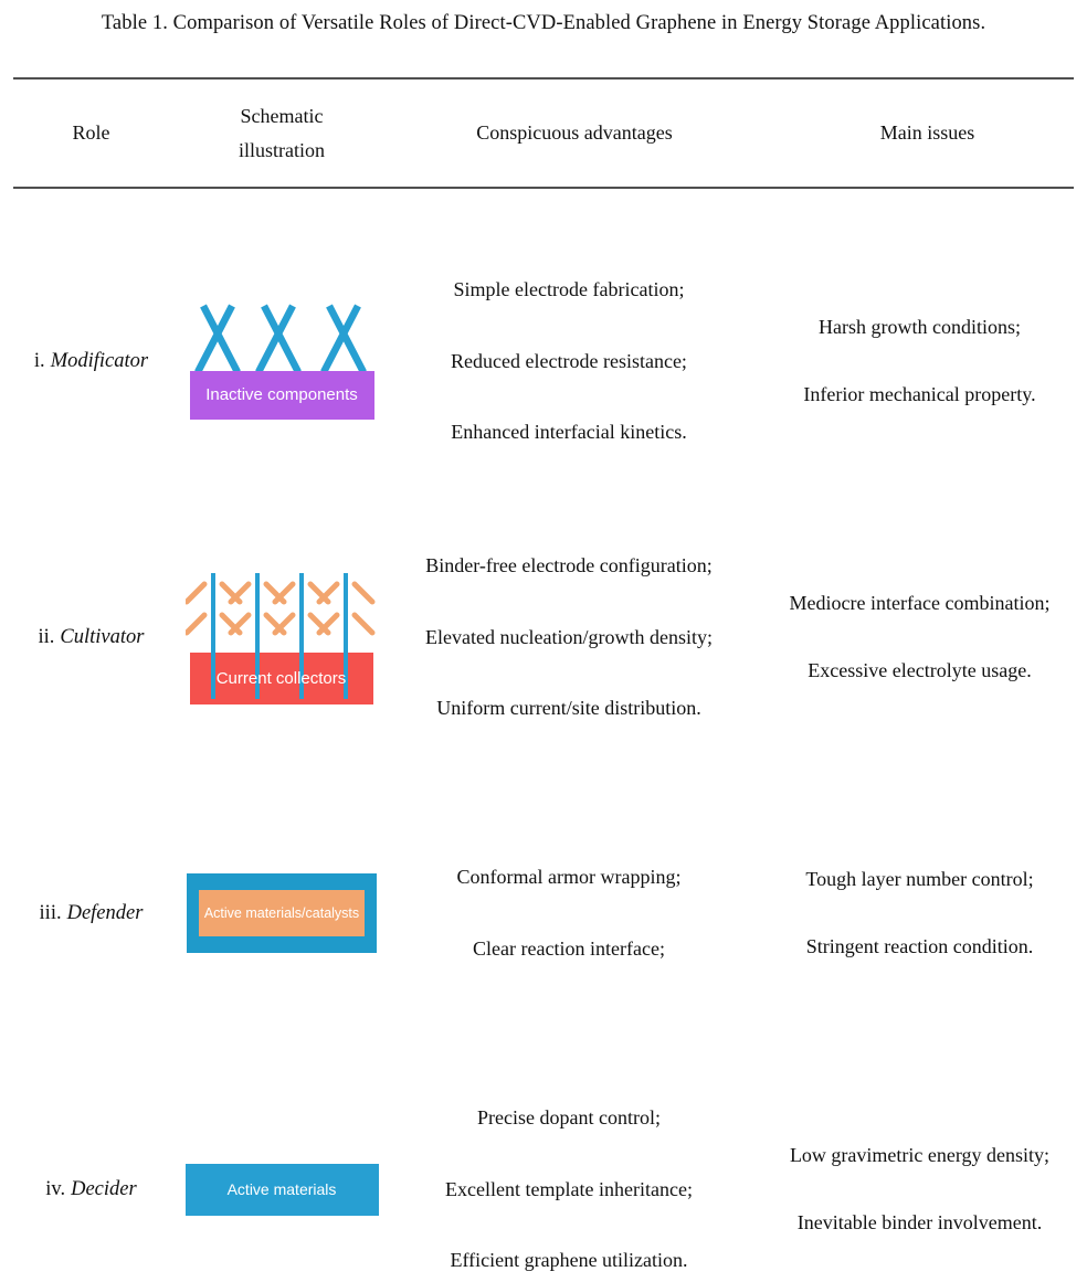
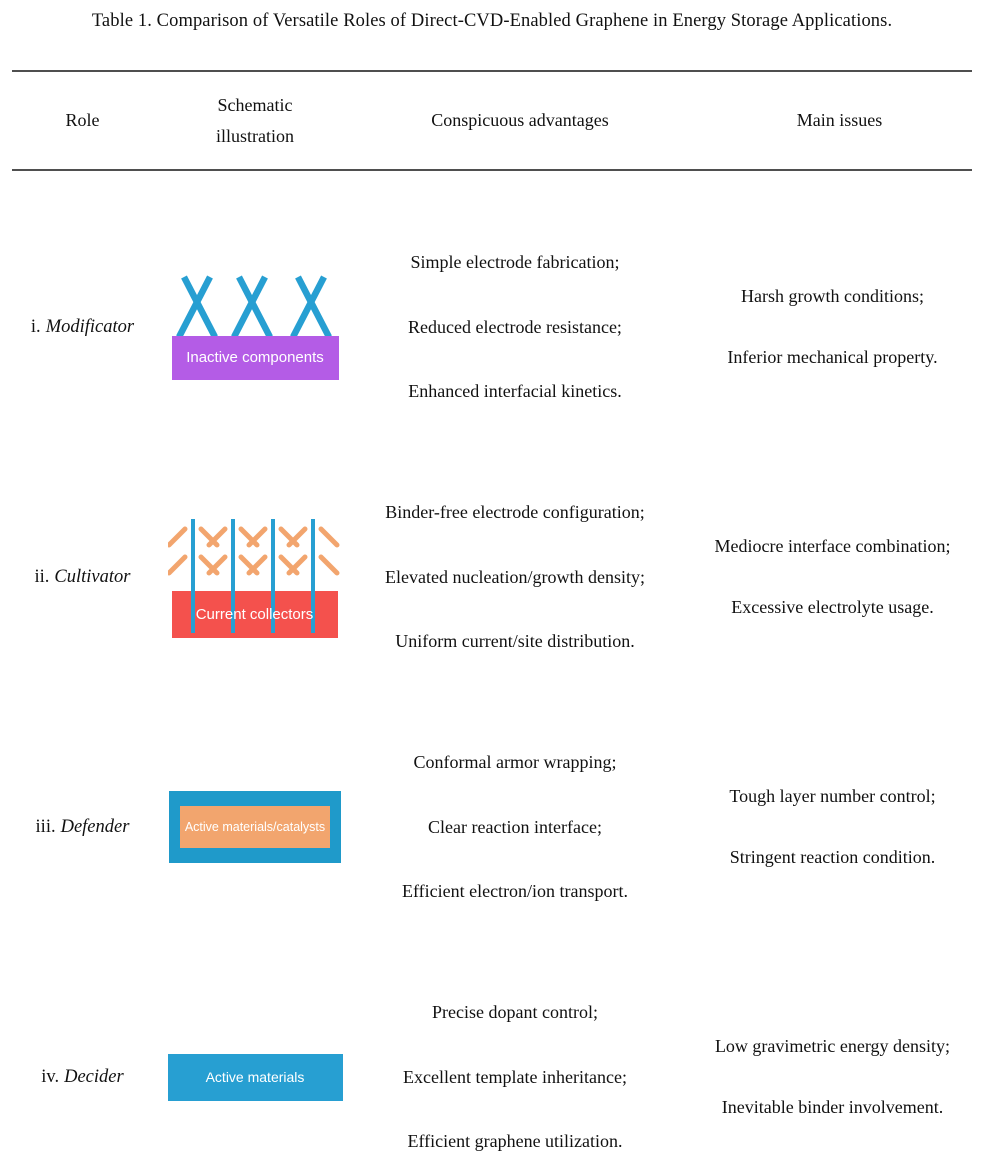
  Table 1. Comparison of Versatile Roles of Direct-CVD-Enabled Graphene in Energy Storage Applications.
  Role
  Schematic illustration
  Conspicuous advantages
  Main issues
  i.
  Modificator
  Inactive components
  Simple electrode fabrication;
  Reduced electrode resistance;
  Enhanced interfacial kinetics.
  Harsh growth conditions;
  Inferior mechanical property.
  ii.
  Cultivator
  Current collectors
  Binder-free electrode configuration;
  Elevated nucleation/growth density;
  Uniform current/site distribution.
  Mediocre interface combination;
  Excessive electrolyte usage.
  iii.
  Defender
  Active materials/catalysts
  Conformal armor wrapping;
  Clear reaction interface;
+ Efficient electron/ion transport.
  Tough layer number control;
  Stringent reaction condition.
  iv.
  Decider
  Active materials
  Precise dopant control;
  Excellent template inheritance;
  Efficient graphene utilization.
  Low gravimetric energy density;
  Inevitable binder involvement.
